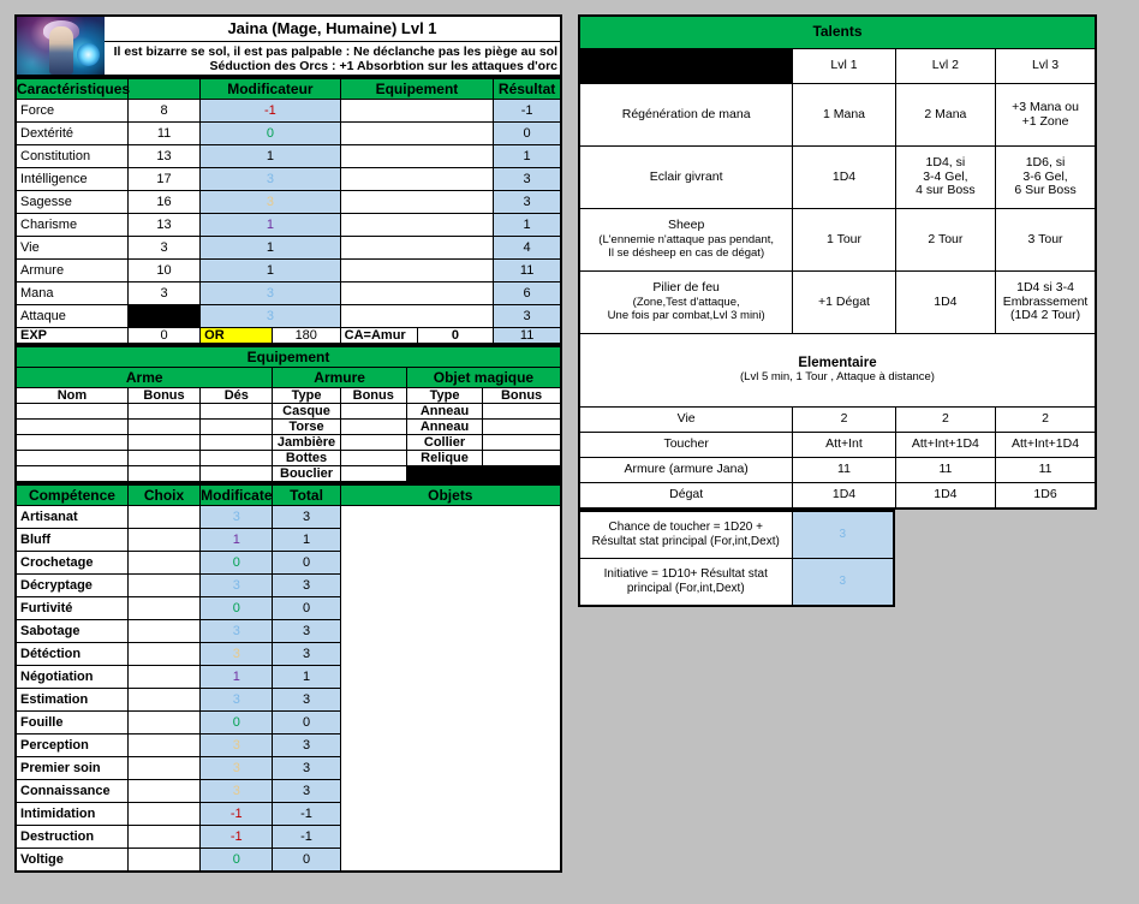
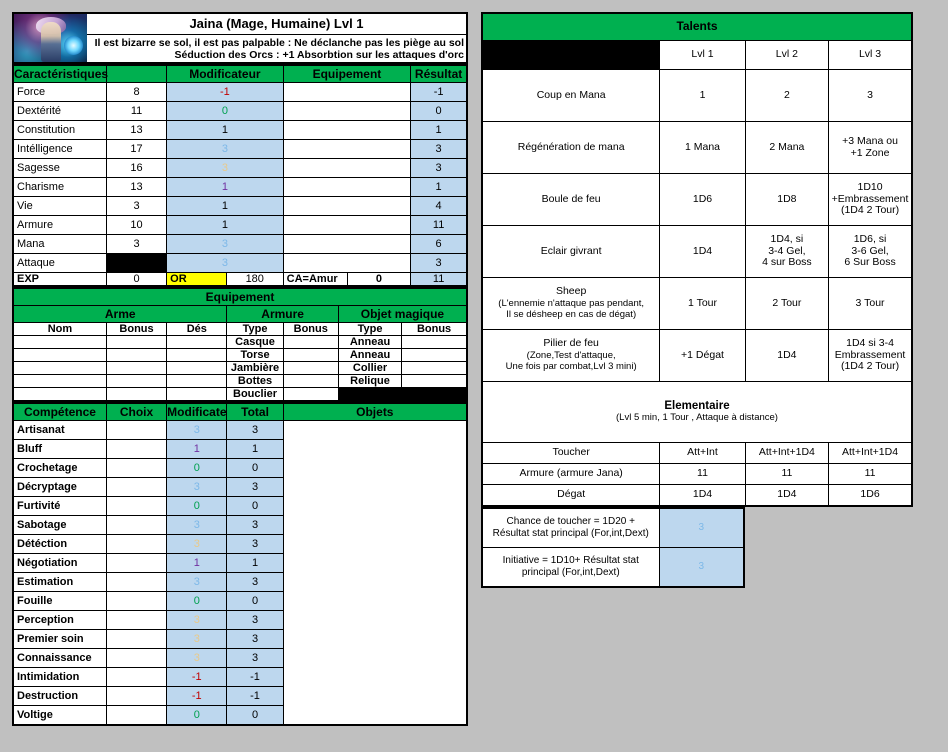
  Jaina (Mage, Humaine) Lvl 1
  Il est bizarre se sol, il est pas palpable : Ne déclanche pas les piège au sol
  Séduction des Orcs : +1 Absorbtion sur les attaques d'orc
  Caractéristiques		Modificateur	Equipement	Résultat
  Force	8	-1		-1
  Dextérité	11	0		0
  Constitution	13	1		1
  Intélligence	17	3		3
  Sagesse	16	3		3
  Charisme	13	1		1
  Vie	3	1		4
  Armure	10	1		11
  Mana	3	3		6
  Attaque		3		3
  EXP	0
  OR	180
  CA=Amur	0
  				11
  Equipement
  Arme	Armure	Objet magique
  Nom	Bonus	Dés	Type	Bonus	Type	Bonus
  			Casque		Anneau
  			Torse		Anneau
  			Jambière		Collier
  			Bottes		Relique
  			Bouclier
  Compétence	Choix	Modificate	Total	Objets
  Artisanat		3	3
  Bluff		1	1
  Crochetage		0	0
  Décryptage		3	3
  Furtivité		0	0
  Sabotage		3	3
  Détéction		3	3
  Négotiation		1	1
  Estimation		3	3
  Fouille		0	0
  Perception		3	3
  Premier soin		3	3
  Connaissance		3	3
  Intimidation		-1	-1
  Destruction		-1	-1
  Voltige		0	0
  Talents
  	Lvl 1	Lvl 2	Lvl 3
+ Coup en Mana	1	2	3
  Régénération de mana	1 Mana	2 Mana	+3 Mana ou+1 Zone
+ Boule de feu	1D6	1D8	1D10+Embrassement(1D4 2 Tour)
  Eclair givrant	1D4	1D4, si3-4 Gel,4 sur Boss	1D6, si3-6 Gel,6 Sur Boss
  Sheep(L'ennemie n'attaque pas pendant,Il se désheep en cas de dégat)	1 Tour	2 Tour	3 Tour
  Pilier de feu(Zone,Test d'attaque,Une fois par combat,Lvl 3 mini)	+1 Dégat	1D4	1D4 si 3-4Embrassement(1D4 2 Tour)
  Elementaire (Lvl 5 min, 1 Tour , Attaque à distance)
- Vie	2	2	2
  Toucher	Att+Int	Att+Int+1D4	Att+Int+1D4
  Armure (armure Jana)	11	11	11
  Dégat	1D4	1D4	1D6
  Chance de toucher = 1D20 +Résultat stat principal (For,int,Dext)	3
  Initiative = 1D10+ Résultat statprincipal (For,int,Dext)	3
